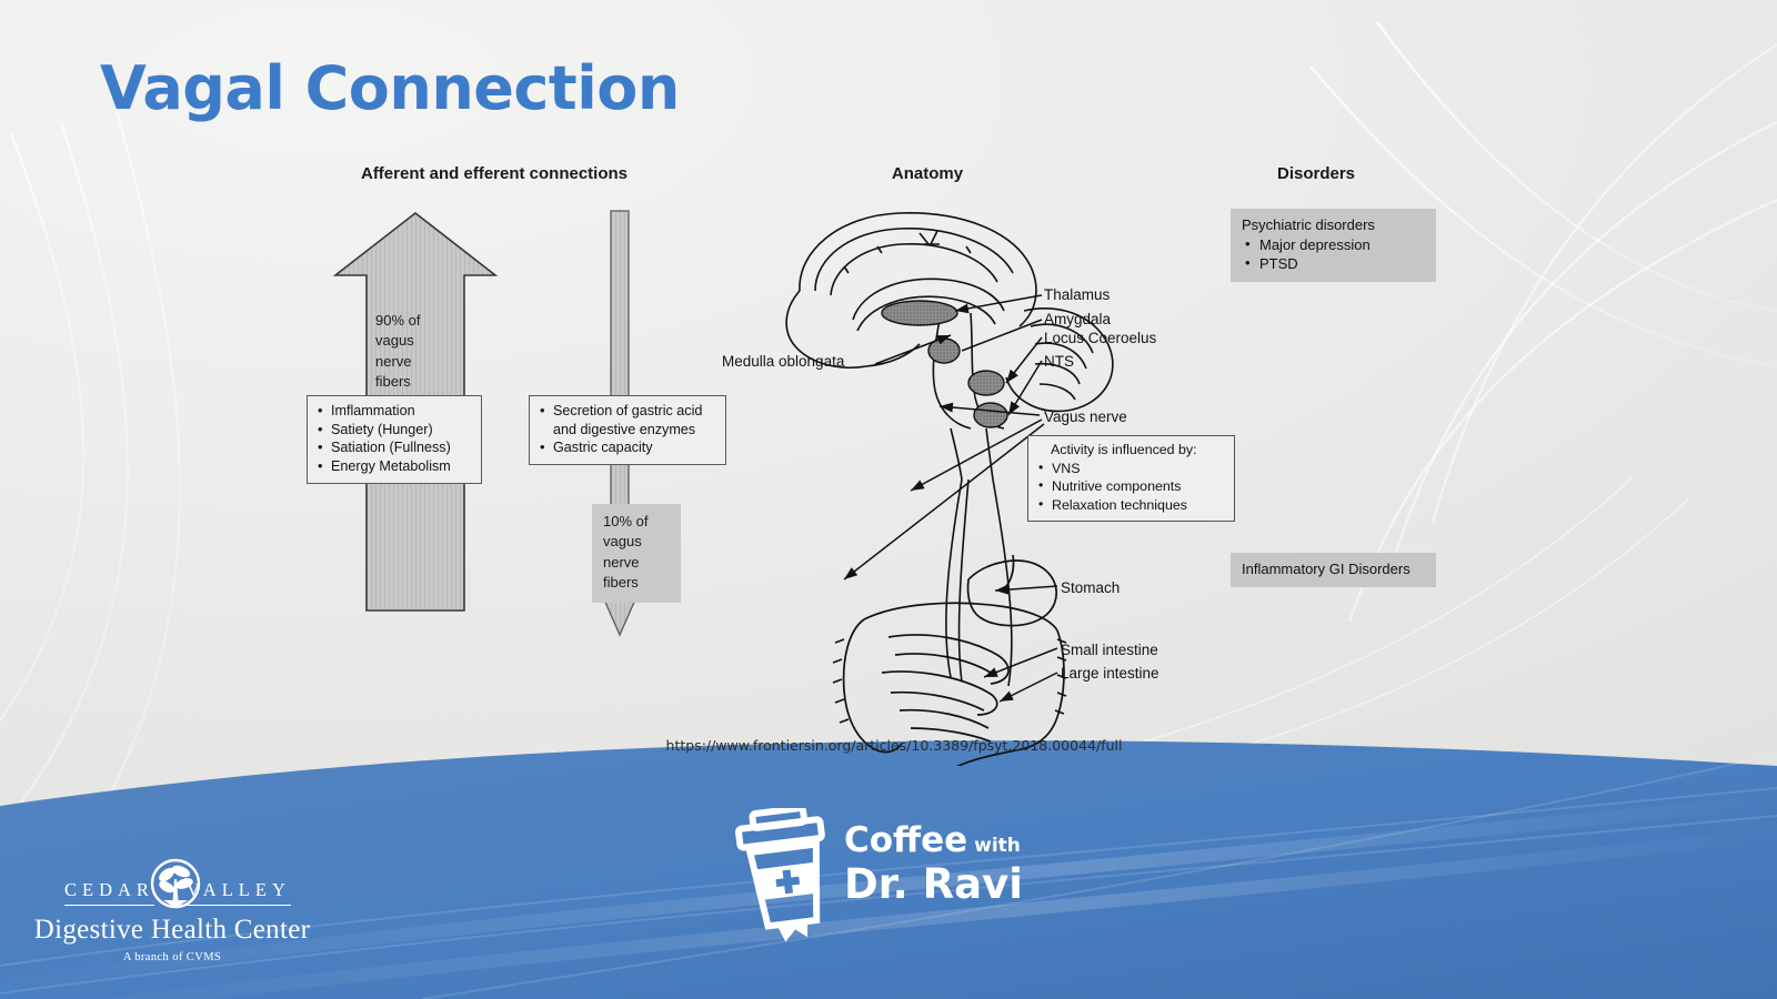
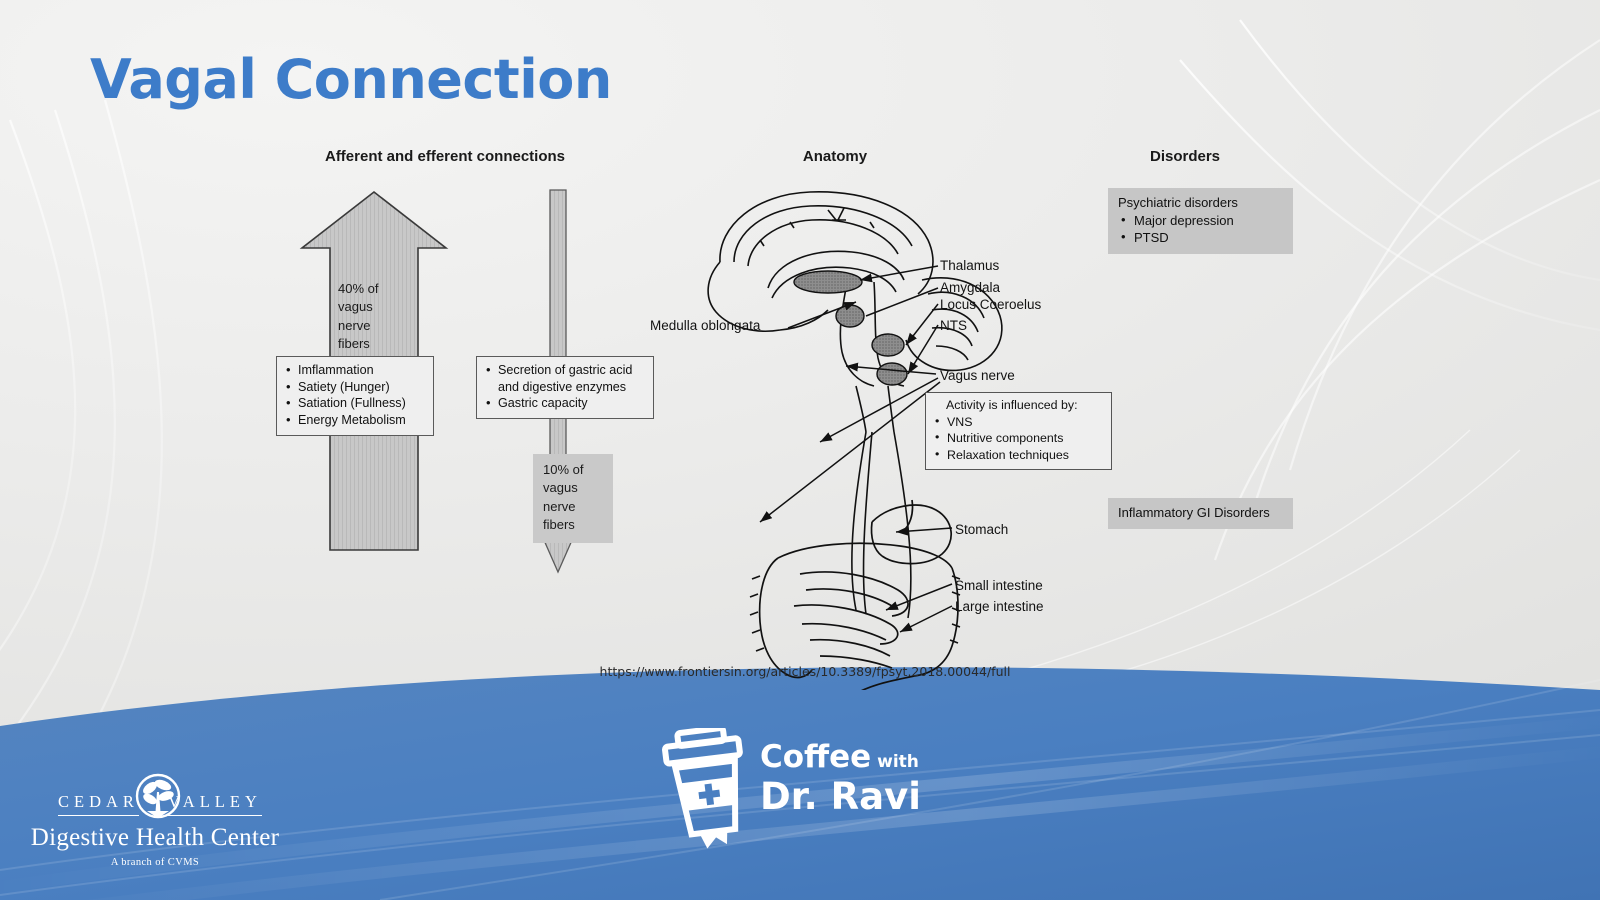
  Vagal Connection
  Afferent and efferent connections
  Anatomy
  Disorders
- 90% of
+ 40% of
  vagus
  nerve
  fibers
  10% of
  vagus
  nerve
  fibers
  Imflammation
  Satiety (Hunger)
  Satiation (Fullness)
  Energy Metabolism
  Secretion of gastric acid
  and digestive enzymes
  Gastric capacity
  Thalamus
  Amygdala
  Locus Coeroelus
  NTS
  Medulla oblongata
  Vagus nerve
  Stomach
  Small intestine
  Large intestine
  Activity is influenced by:
  VNS
  Nutritive components
  Relaxation techniques
  Psychiatric disorders
  Major depression
  PTSD
  Inflammatory GI Disorders
  https://www.frontiersin.org/articles/10.3389/fpsyt.2018.00044/full
  CEDAR
  VALLEY
  Digestive Health Center
  A branch of CVMS
  Coffee with
  Dr. Ravi
